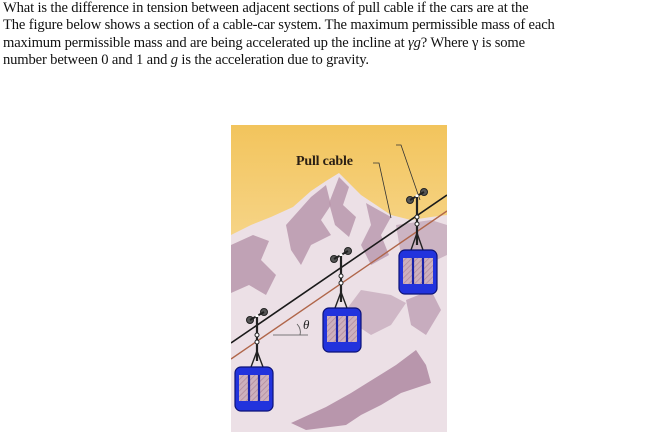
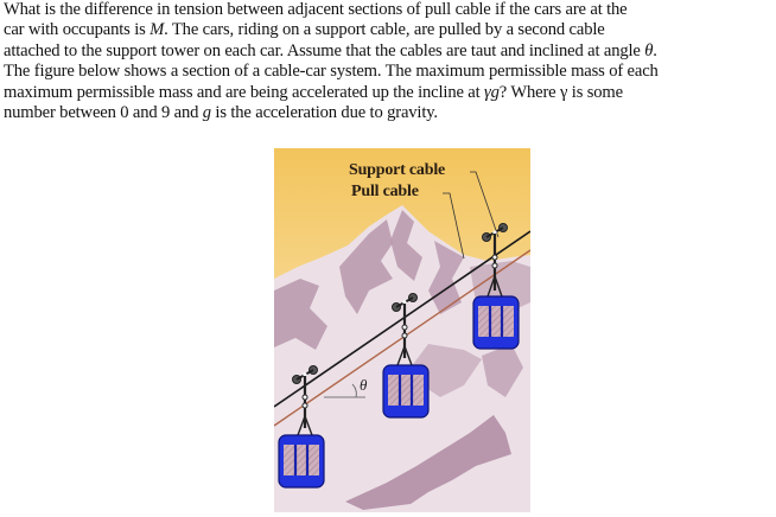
  What is the difference in tension between adjacent sections of pull cable if the cars are at the
+ car with occupants is M. The cars, riding on a support cable, are pulled by a second cable
+ attached to the support tower on each car. Assume that the cables are taut and inclined at angle θ.
  The figure below shows a section of a cable-car system. The maximum permissible mass of each
  maximum permissible mass and are being accelerated up the incline at γg? Where γ is some
- number between 0 and 1 and g is the acceleration due to gravity.
+ number between 0 and 9 and g is the acceleration due to gravity.
+ Support cable
  Pull cable
  θ
